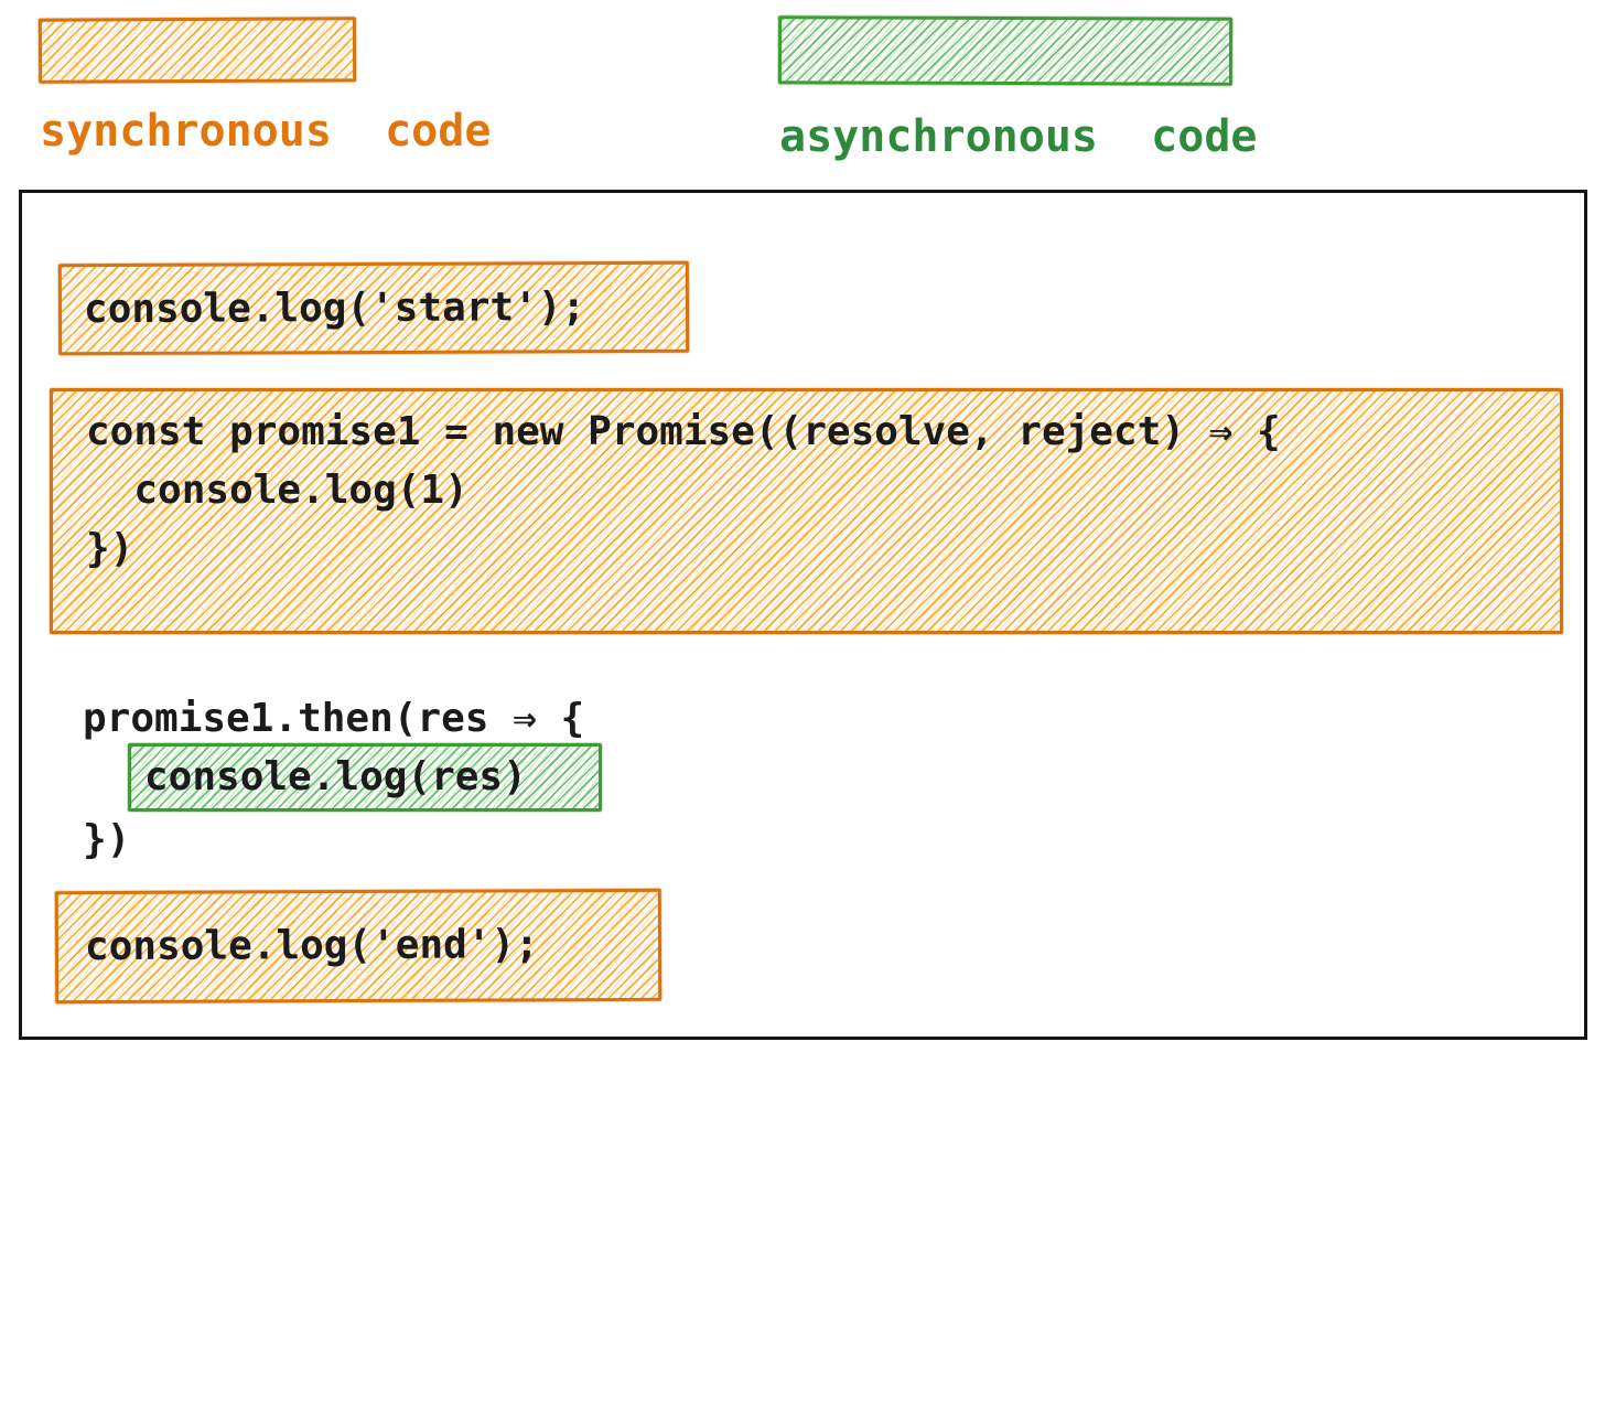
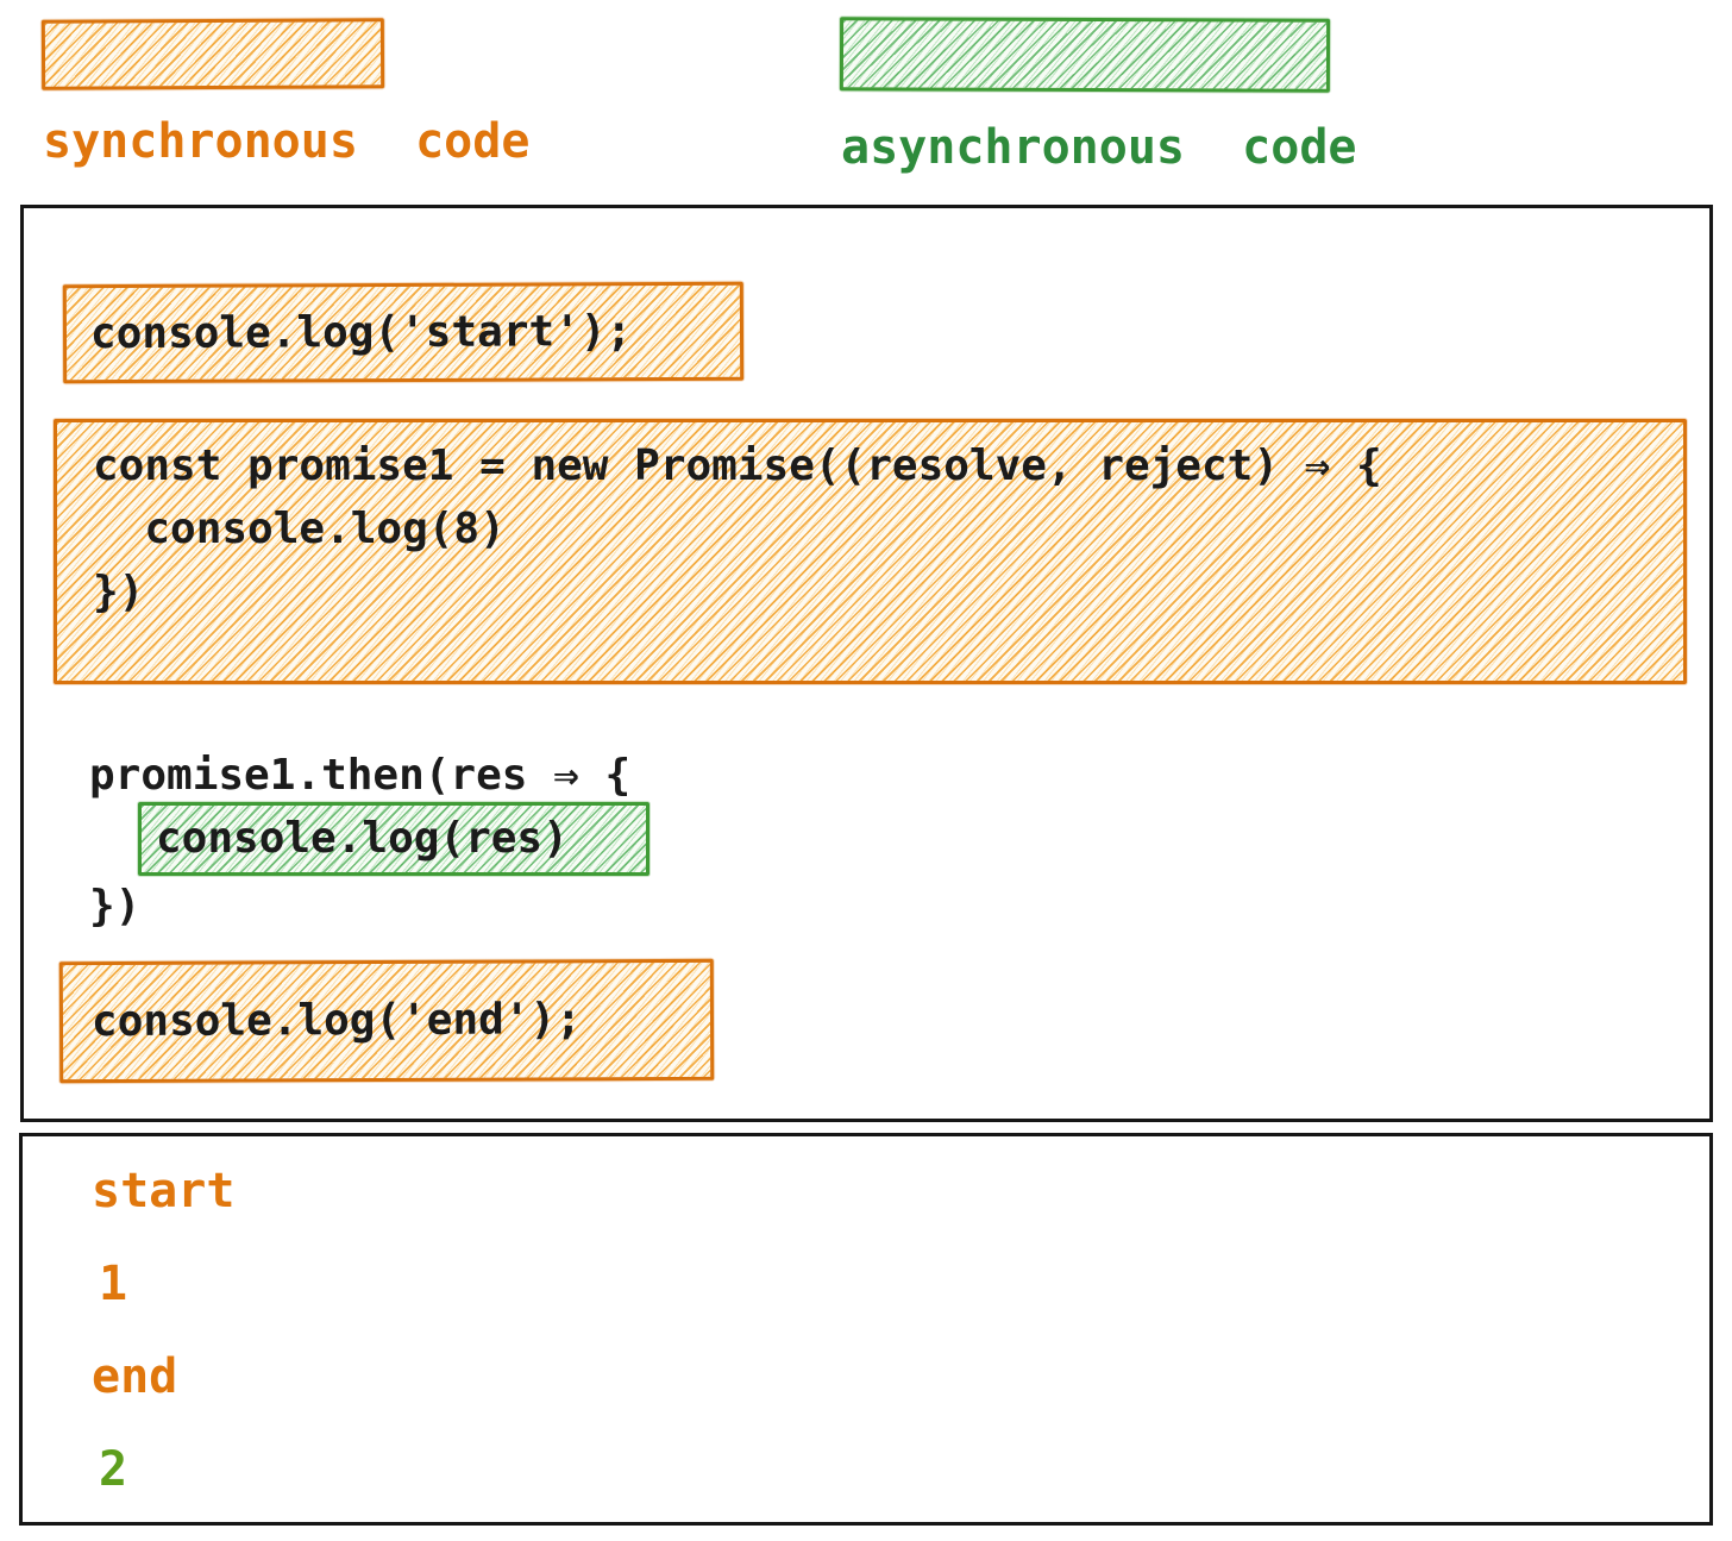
  synchronous code
  asynchronous code
  console.log('start');
  const promise1 = new Promise((resolve, reject) ⇒ {
- console.log(1)
+ console.log(8)
  })
  promise1.then(res ⇒ {
  console.log(res)
  })
  console.log('end');
+ start
+ 1
+ end
+ 2
